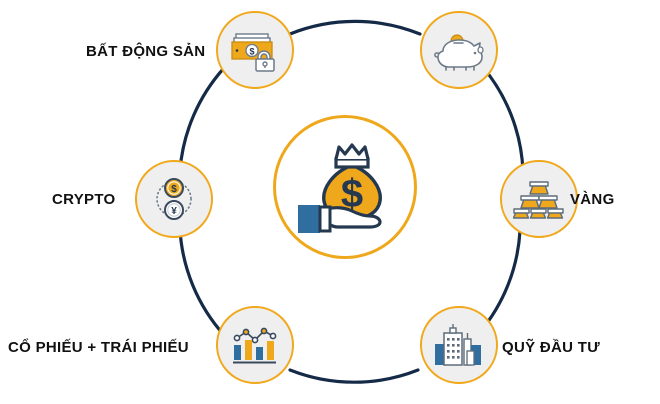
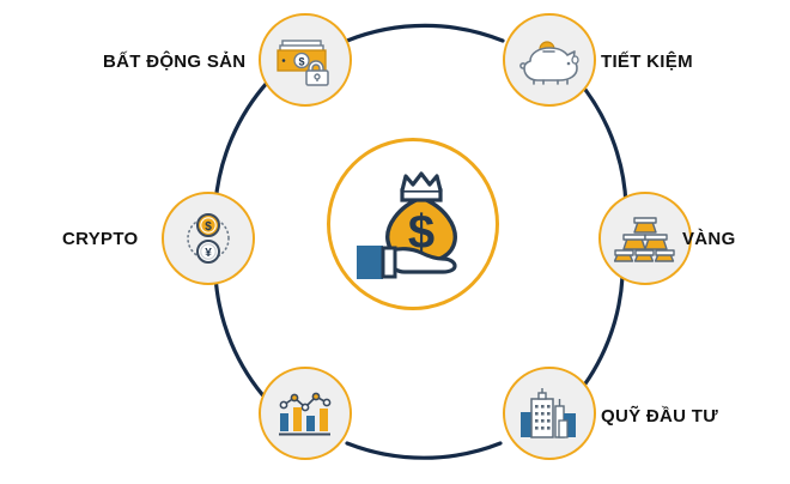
  $
  $
  BẤT ĐỘNG SẢN
+ TIẾT KIỆM
  $
  ¥
  CRYPTO
  VÀNG
- CỔ PHIẾU + TRÁI PHIẾU
  QUỸ ĐẦU TƯ
